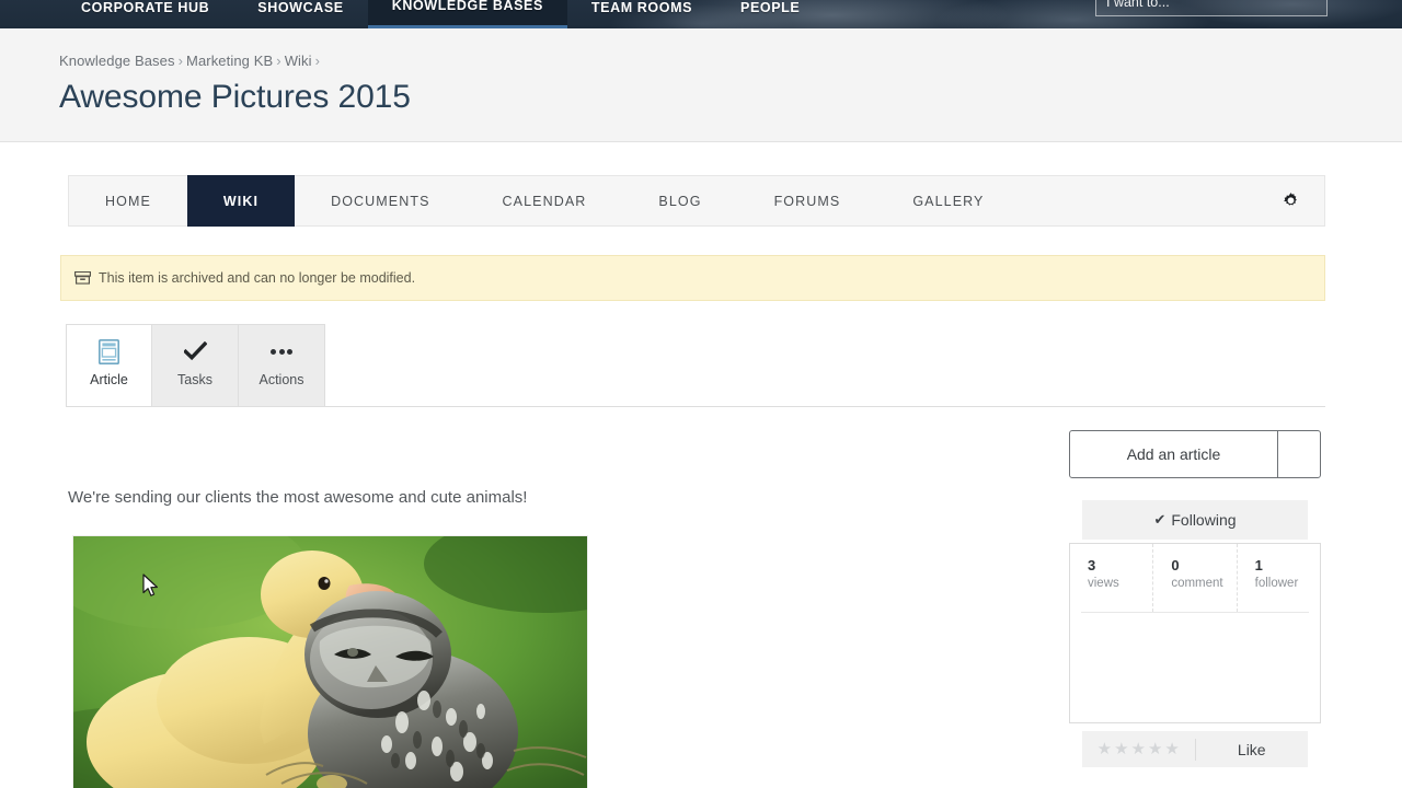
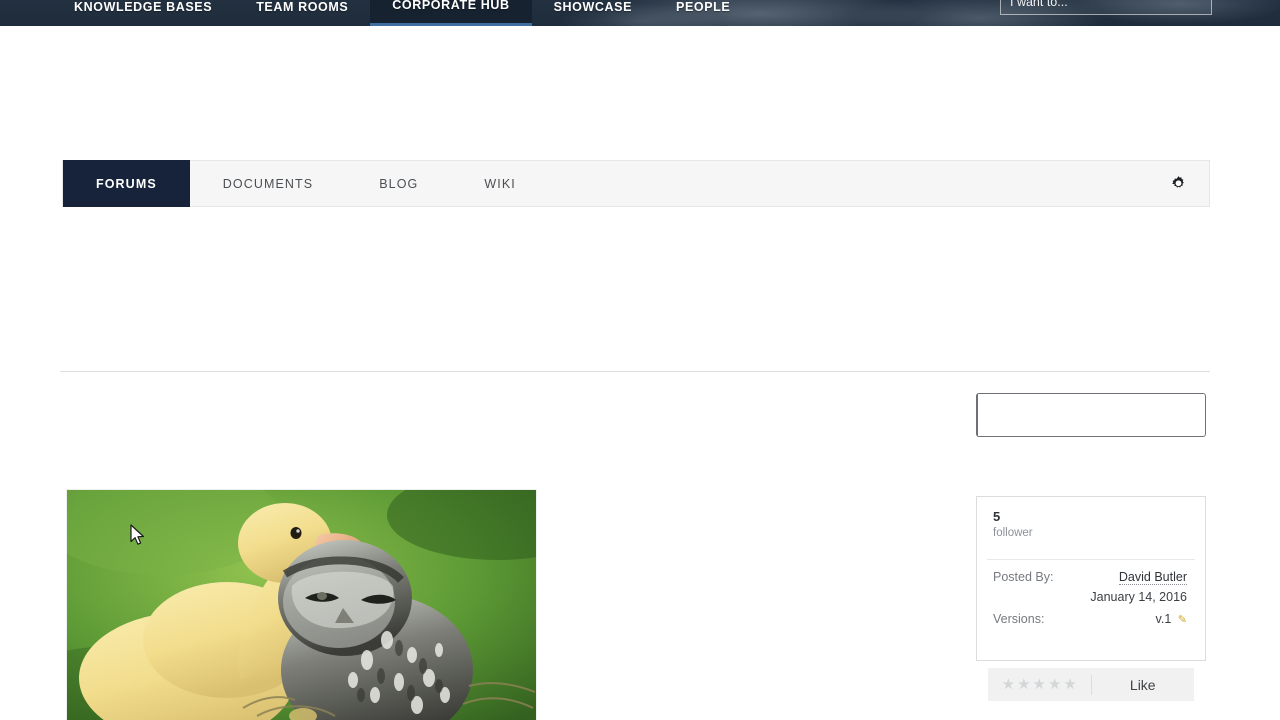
- CORPORATE HUB
+ KNOWLEDGE BASES
- SHOWCASE
+ TEAM ROOMS
- KNOWLEDGE BASES
+ CORPORATE HUB
- TEAM ROOMS
+ SHOWCASE
  PEOPLE
  I want to...
- Knowledge Bases › Marketing KB › Wiki ›
- Awesome Pictures 2015
- HOME
- WIKI
+ FORUMS
  DOCUMENTS
- CALENDAR
  BLOG
- FORUMS
+ WIKI
- GALLERY
- This item is archived and can no longer be modified.
- Article
- Tasks
- Actions
- We're sending our clients the most awesome and cute animals!
- Add an article
- ✔
- Following
- 3
- views
- 0
- comment
- 1
+ 5
  follower
+ Posted By:
+ David Butler
+ January 14, 2016
+ Versions:
+ v.1 ✎
  ★
  ★
  ★
  ★
  ★
  Like
